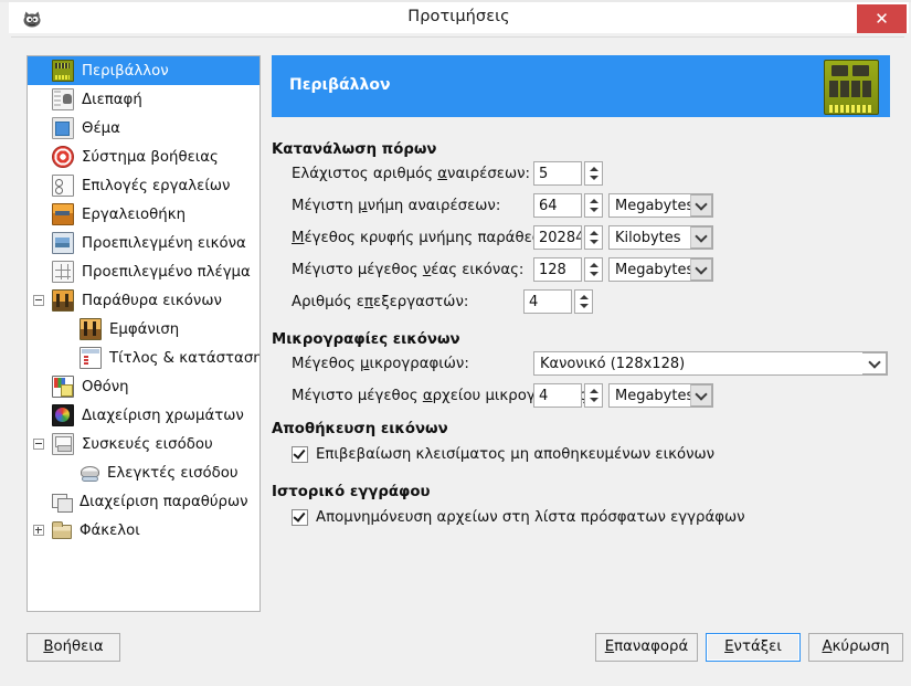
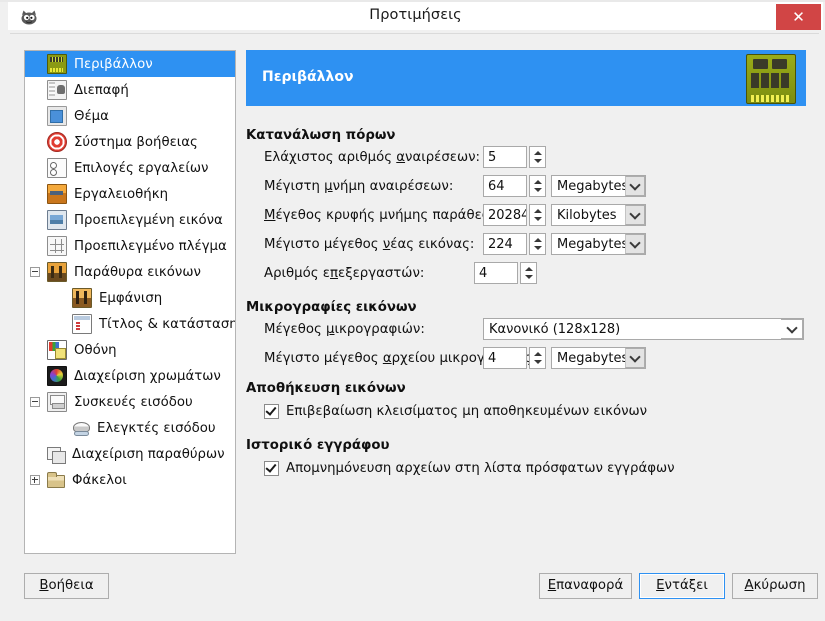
  Προτιμήσεις
  ✕
  Περιβάλλον
  Διεπαφή
  Θέμα
  Σύστημα βοήθειας
  Επιλογές εργαλείων
  Εργαλειοθήκη
  Προεπιλεγμένη εικόνα
  Προεπιλεγμένο πλέγμα
  Παράθυρα εικόνων
  Εμφάνιση
  Τίτλος & κατάσταση
  Οθόνη
  Διαχείριση χρωμάτων
  Συσκευές εισόδου
  Ελεγκτές εισόδου
  Διαχείριση παραθύρων
  Φάκελοι
  Περιβάλλον
  Κατανάλωση πόρων
  Ελάχιστος αριθμός αναιρέσεων:
  5
  Μέγιστη μνήμη αναιρέσεων:
  64
  Megabyte
  Μέγεθος κρυφής μνήμης παράθε
  20284
  Kilobytes
  Μέγιστο μέγεθος νέας εικόνας:
- 128
+ 224
  Megabyte
  Αριθμός επεξεργαστών:
  4
  Μικρογραφίες εικόνων
  Μέγεθος μικρογραφιών:
  Κανονικό (128x128)
  Μέγιστο μέγεθος αρχείου μικρογς
  4
  Megabyte
  Αποθήκευση εικόνων
  Επιβεβαίωση κλεισίματος μη αποθηκευμένων εικόνων
  Ιστορικό εγγράφου
  Απομνημόνευση αρχείων στη λίστα πρόσφατων εγγράφων
  Βοήθεια
  Επαναφορά
  Εντάξει
  Ακύρωση
